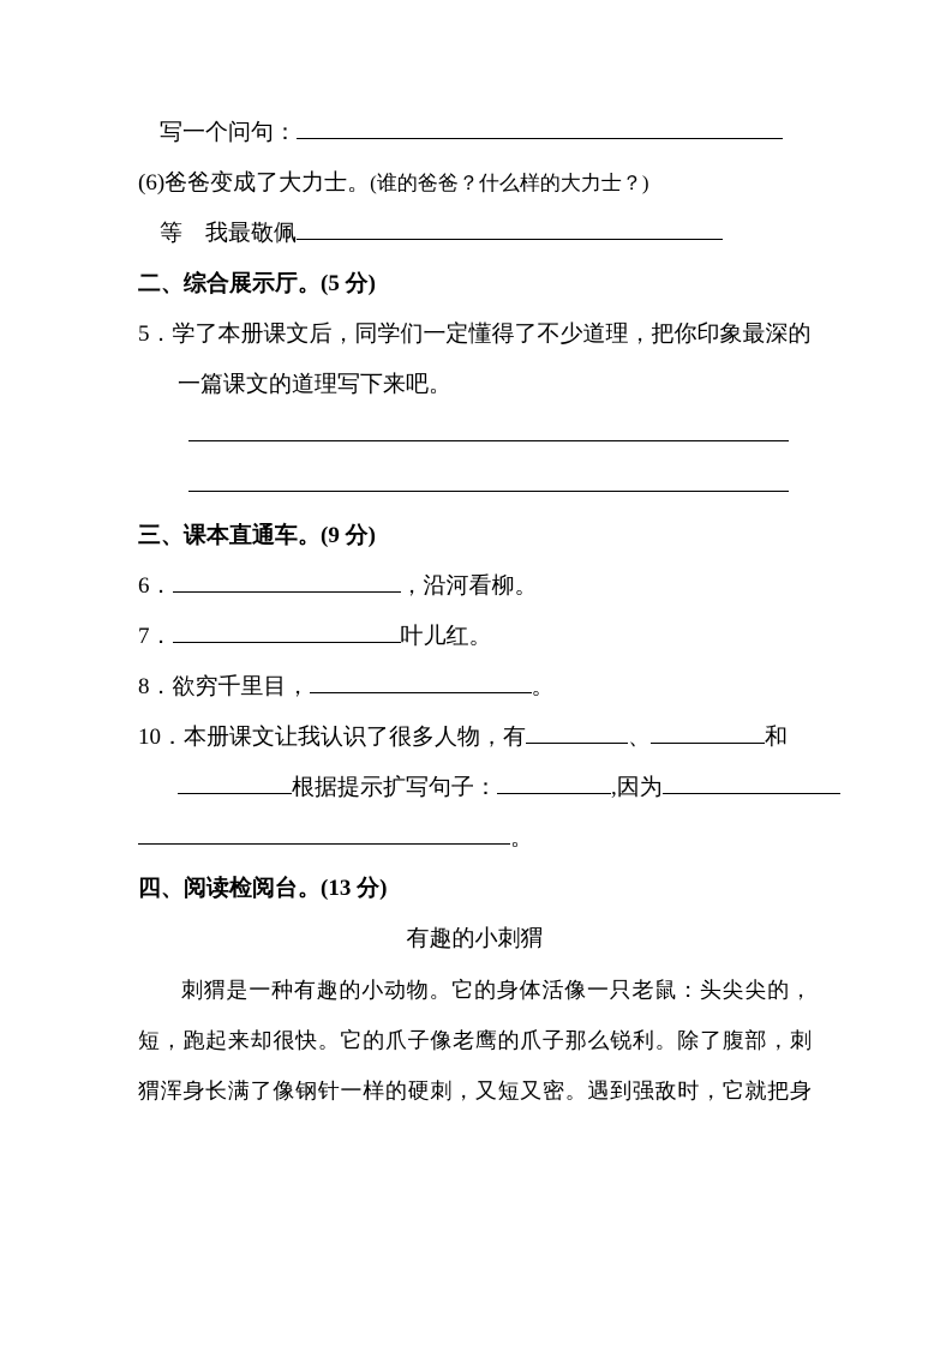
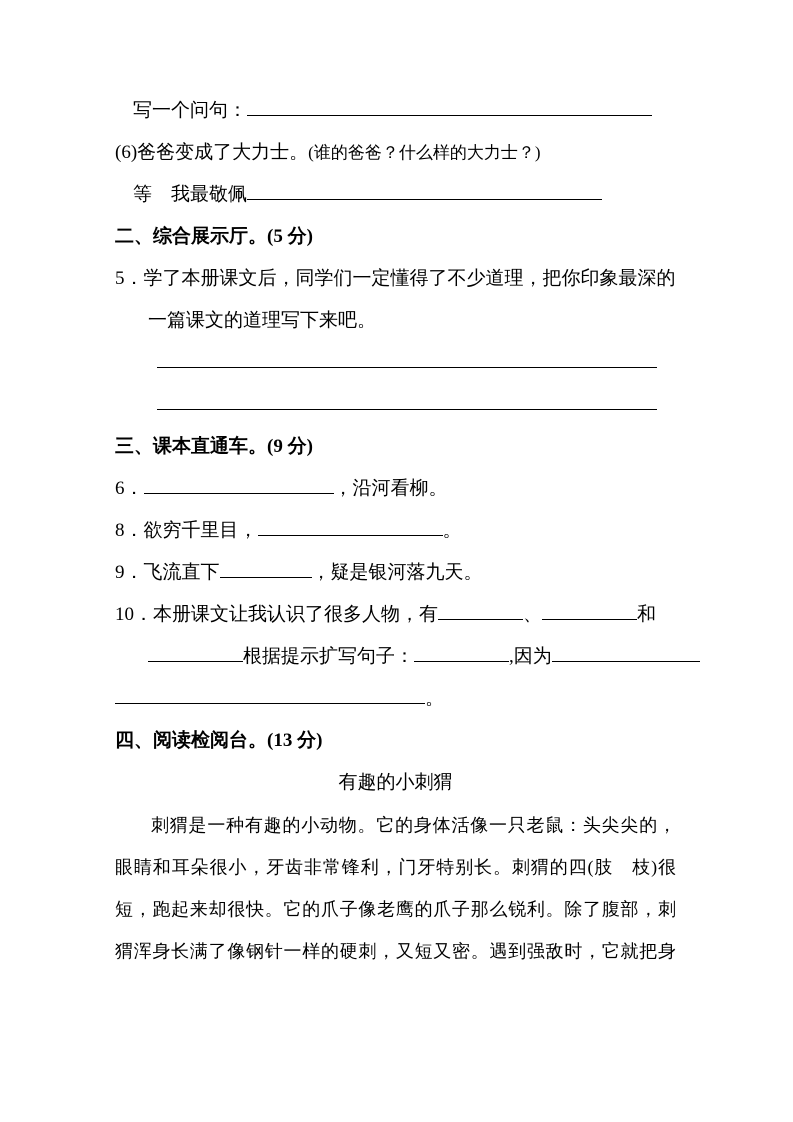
  写一个问句：
  (6)爸爸变成了大力士。(谁的爸爸？什么样的大力士？)
  等 我最敬佩
  二、综合展示厅。(5 分)
  5．学了本册课文后，同学们一定懂得了不少道理，把你印象最深的
  一篇课文的道理写下来吧。
  三、课本直通车。(9 分)
  6． ，沿河看柳。
- 7． 叶儿红。
  8．欲穷千里目， 。
+ 9．飞流直下 ，疑是银河落九天。
  10．本册课文让我认识了很多人物，有 、 和
  根据提示扩写句子： ,因为
  。
  四、阅读检阅台。(13 分)
  有趣的小刺猬
  刺猬是一种有趣的小动物。它的身体活像一只老鼠：头尖尖的，
+ 眼睛和耳朵很小，牙齿非常锋利，门牙特别长。刺猬的四(肢 枝)很
  短，跑起来却很快。它的爪子像老鹰的爪子那么锐利。除了腹部，刺
  猬浑身长满了像钢针一样的硬刺，又短又密。遇到强敌时，它就把身
